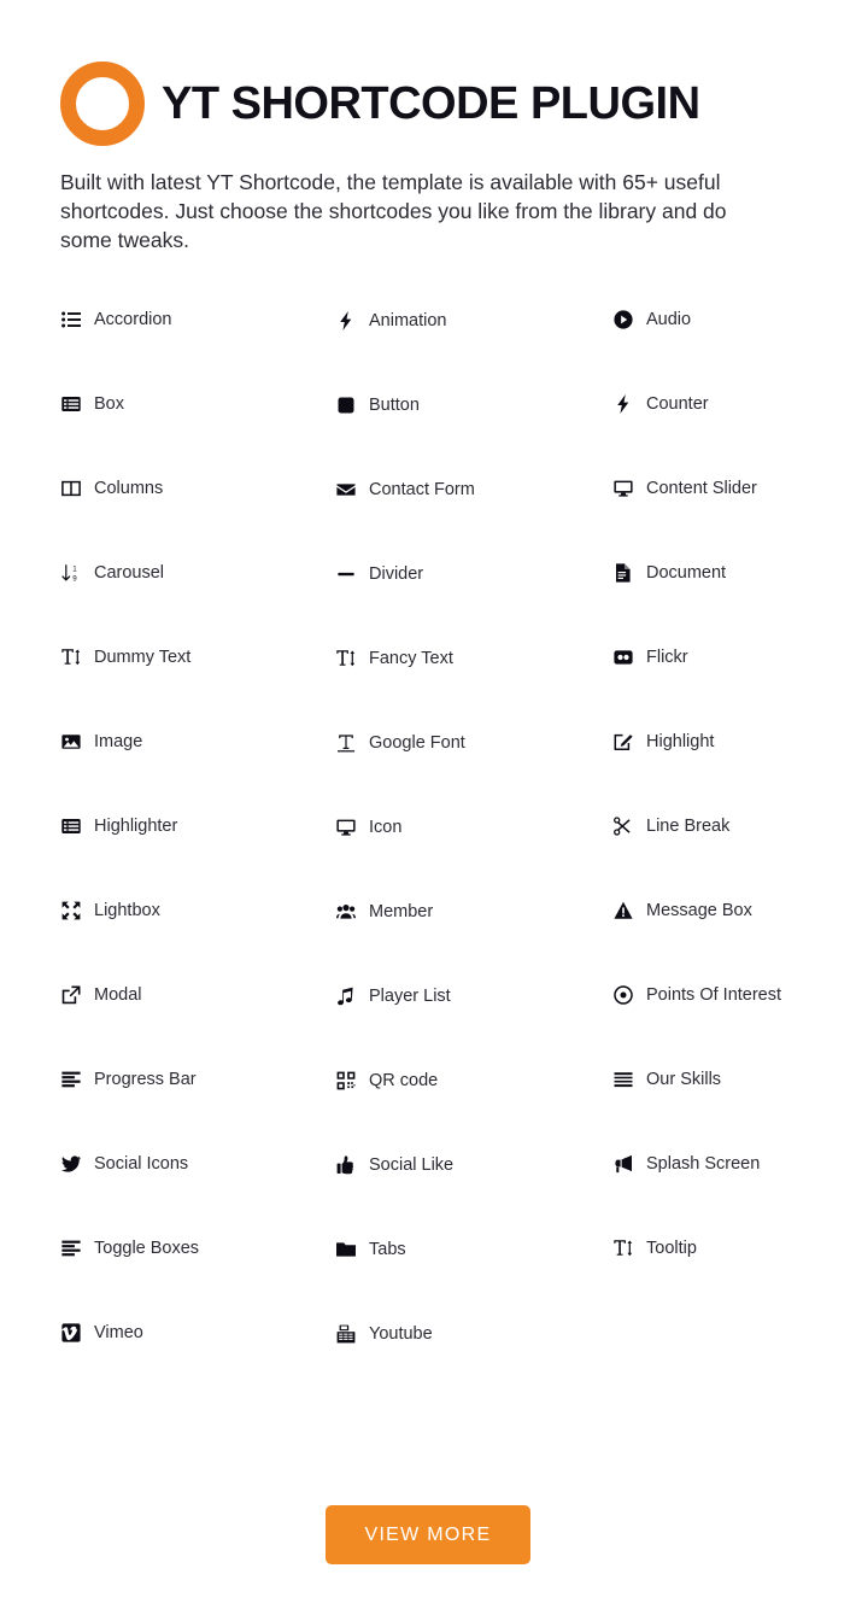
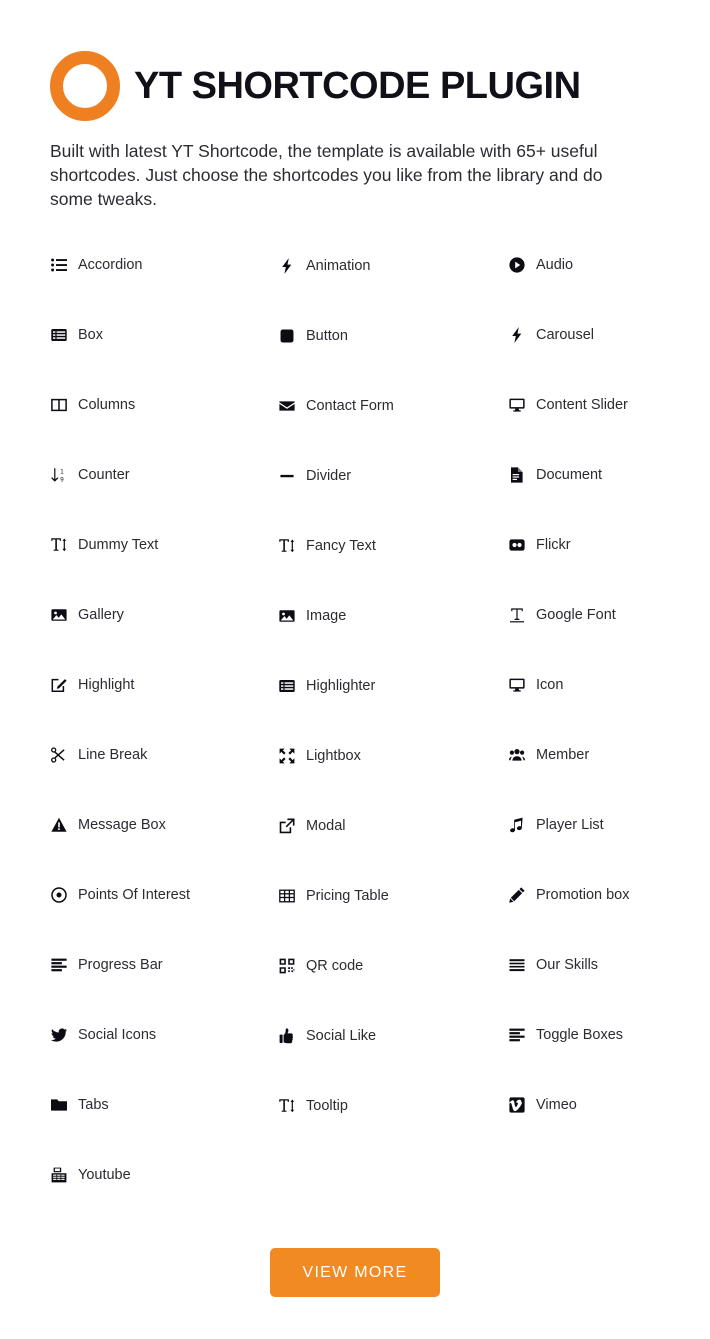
  YT SHORTCODE PLUGIN
  Built with latest YT Shortcode, the template is available with 65+ useful shortcodes. Just choose the shortcodes you like from the library and do some tweaks.
  Accordion
  Animation
  Audio
  Box
  Button
- Counter
+ Carousel
  Columns
  Contact Form
  Content Slider
- Carousel
+ Counter
  Divider
  Document
  Dummy Text
  Fancy Text
  Flickr
+ Gallery
  Image
  Google Font
  Highlight
  Highlighter
  Icon
  Line Break
  Lightbox
  Member
  Message Box
  Modal
  Player List
  Points Of Interest
+ Pricing Table
+ Promotion box
  Progress Bar
  QR code
  Our Skills
  Social Icons
  Social Like
- Splash Screen
  Toggle Boxes
  Tabs
  Tooltip
  Vimeo
  Youtube
  VIEW MORE
